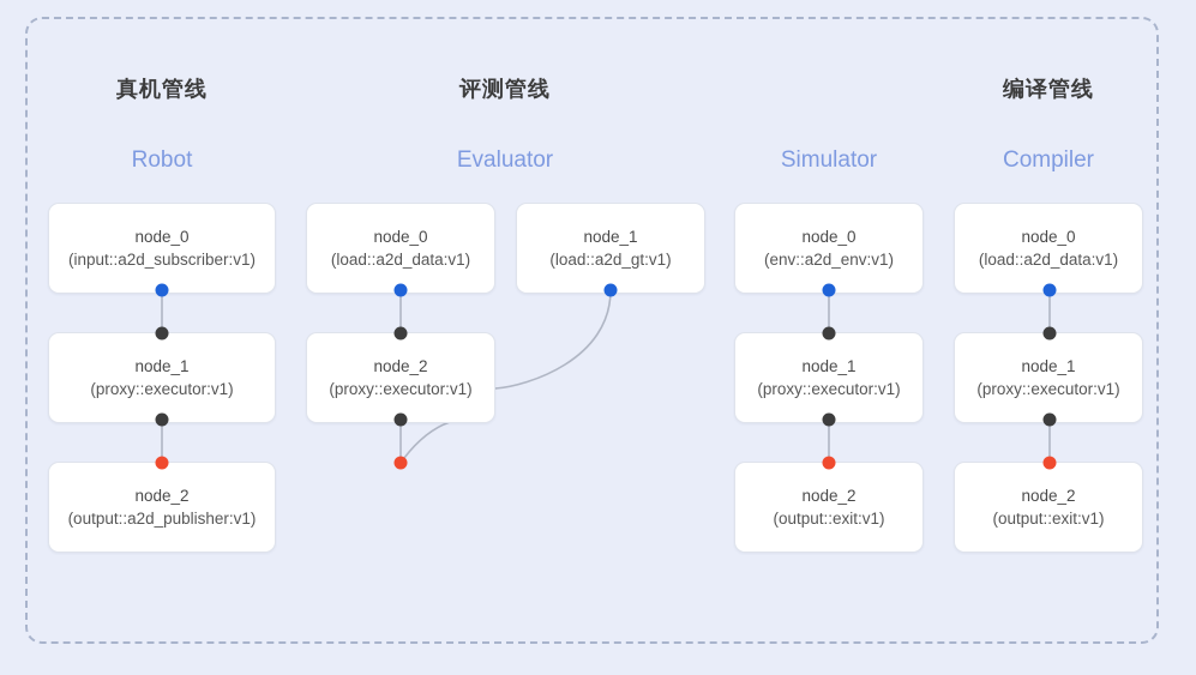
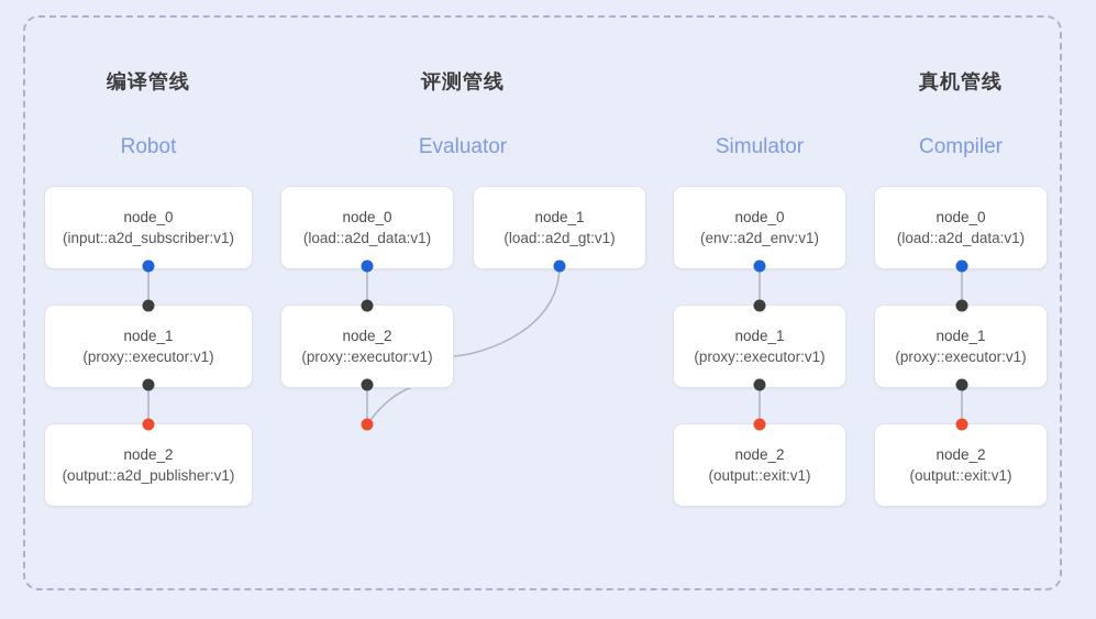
- 真机管线
+ 编译管线
  Robot
  node_0
  (input::a2d_subscriber:v1)
  node_1
  (proxy::executor:v1)
  node_2
  (output::a2d_publisher:v1)
  评测管线
  Evaluator
  node_0
  (load::a2d_data:v1)
  node_1
  (load::a2d_gt:v1)
  node_2
  (proxy::executor:v1)
  Simulator
  node_0
  (env::a2d_env:v1)
  node_1
  (proxy::executor:v1)
  node_2
  (output::exit:v1)
- 编译管线
+ 真机管线
  Compiler
  node_0
  (load::a2d_data:v1)
  node_1
  (proxy::executor:v1)
  node_2
  (output::exit:v1)
